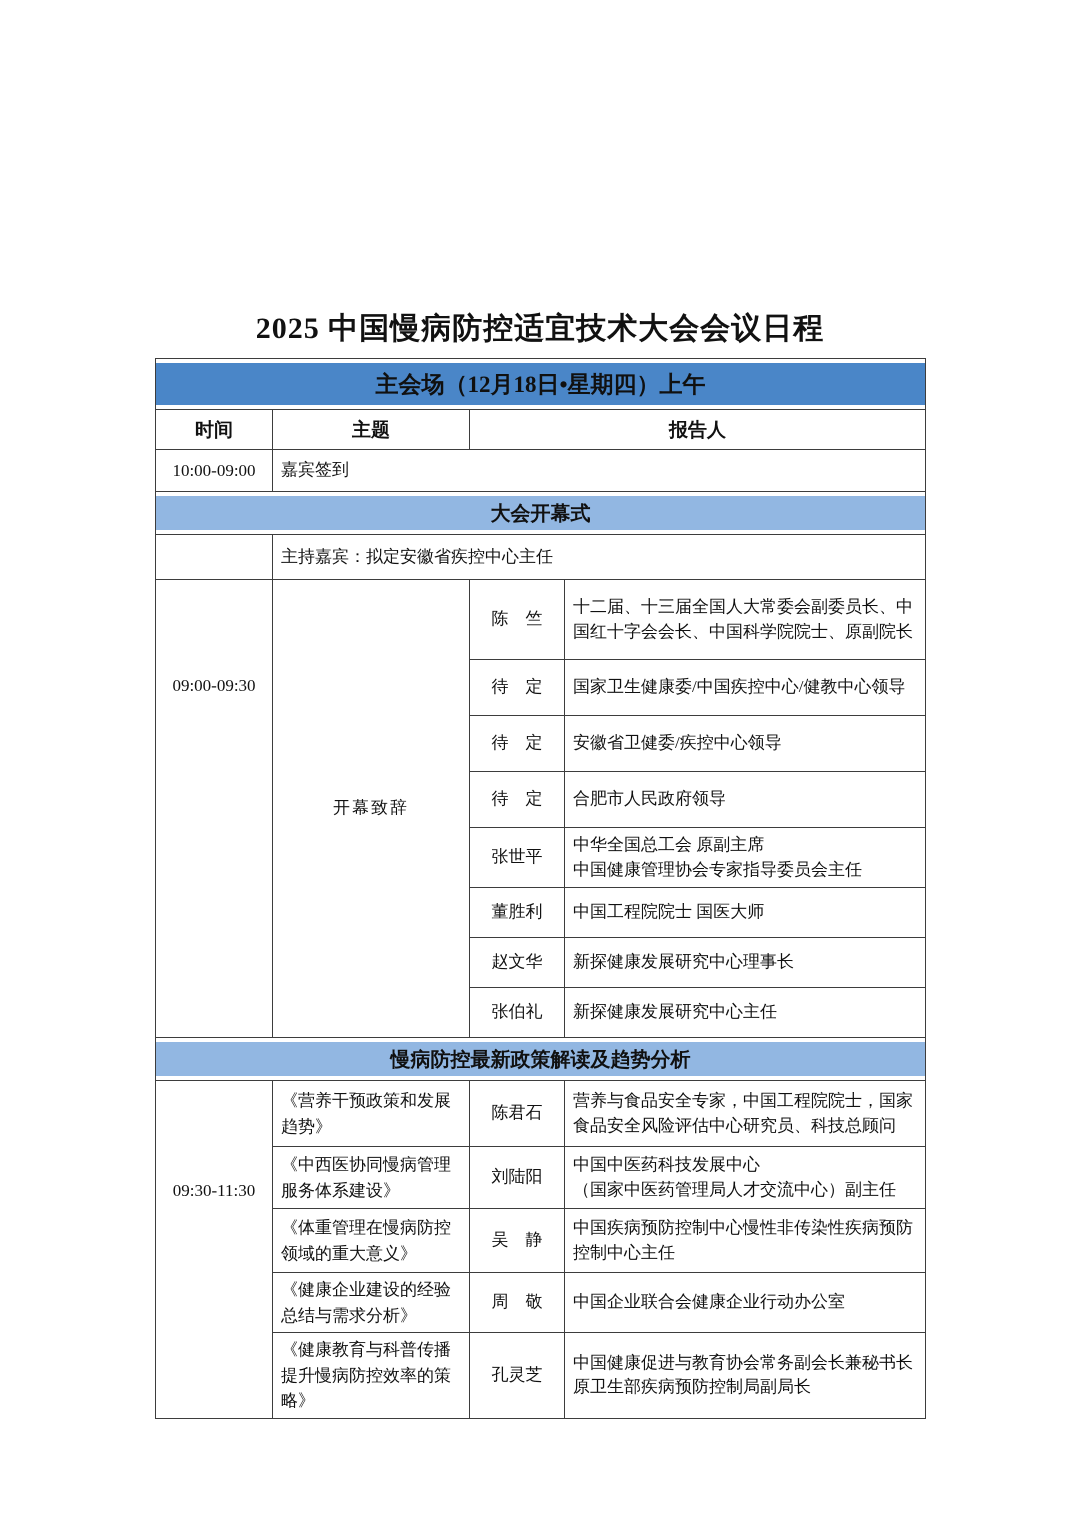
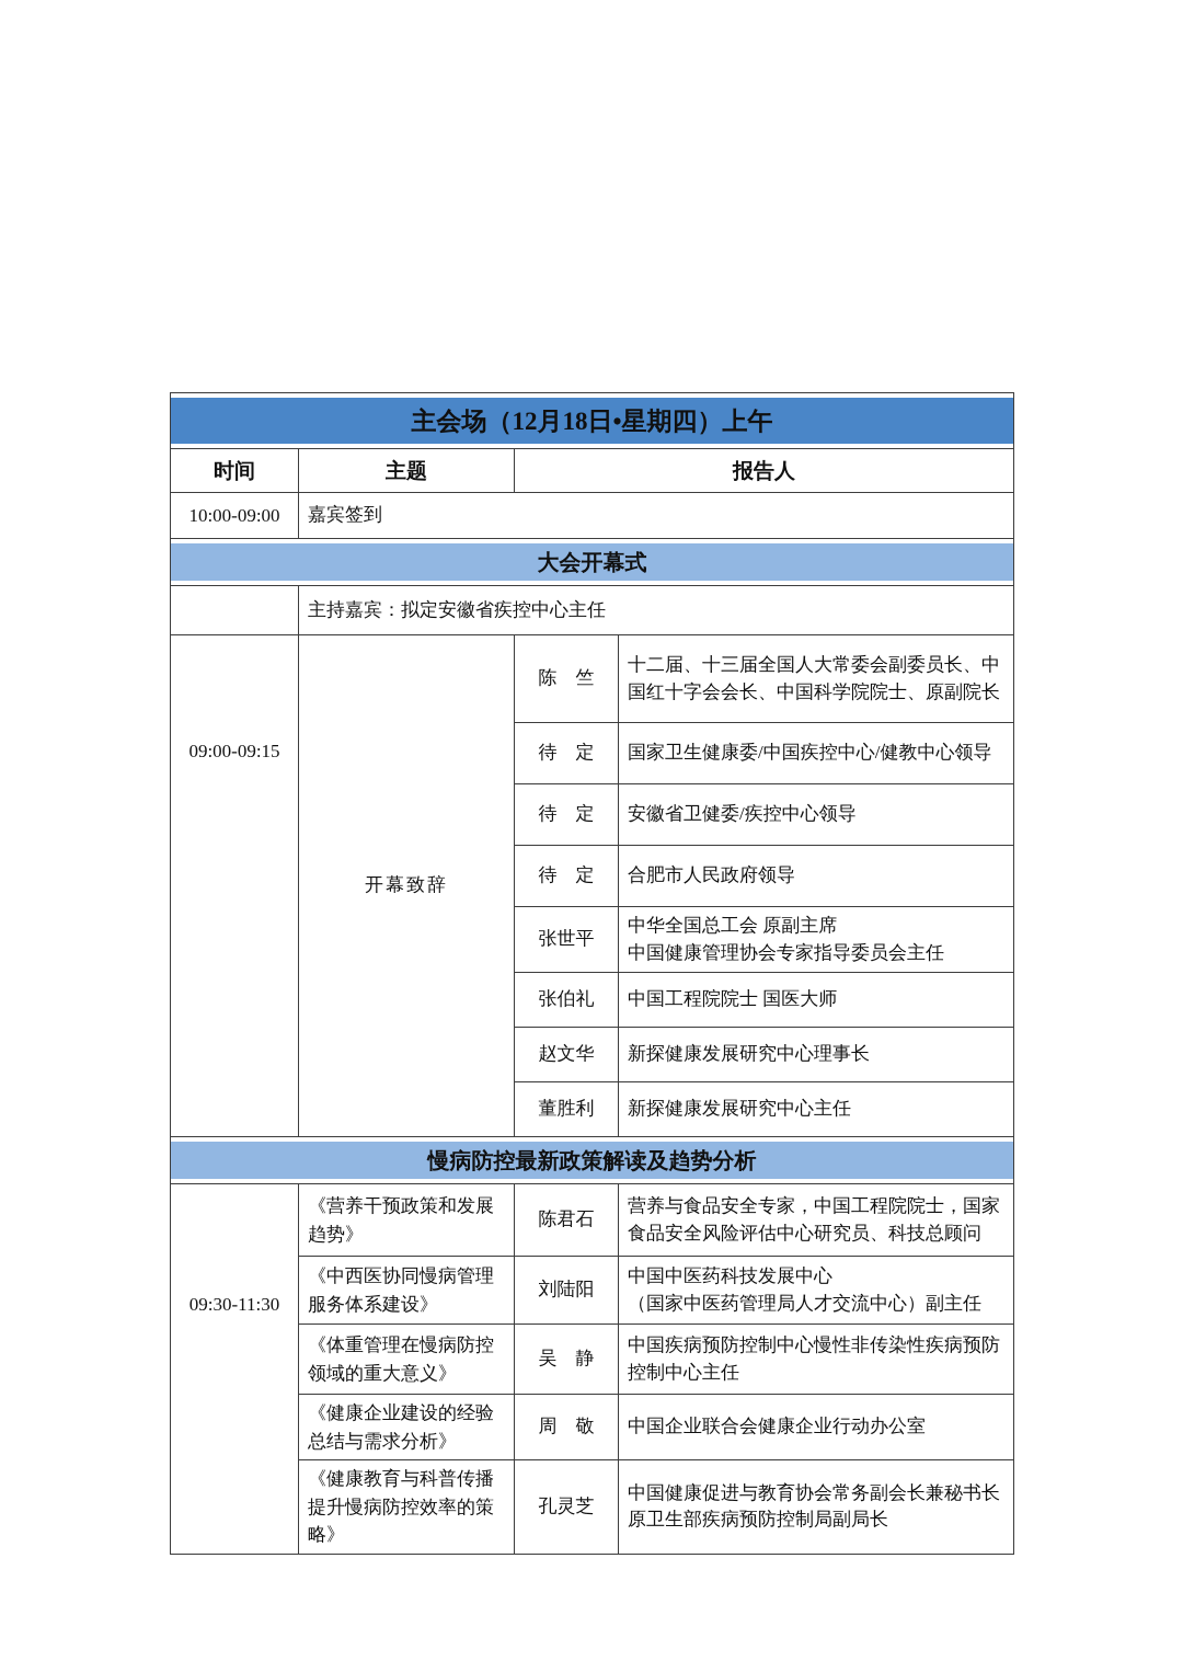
- 2025 中国慢病防控适宜技术大会会议日程
  主会场（12月18日•星期四）上午
  时间	主题	报告人
  10:00-09:00	嘉宾签到
  大会开幕式
  	主持嘉宾：拟定安徽省疾控中心主任
- 09:00-09:30	开幕致辞	陈 竺	十二届、十三届全国人大常委会副委员长、中国红十字会会长、中国科学院院士、原副院长
+ 09:00-09:15	开幕致辞	陈 竺	十二届、十三届全国人大常委会副委员长、中国红十字会会长、中国科学院院士、原副院长
  待 定	国家卫生健康委/中国疾控中心/健教中心领导
  待 定	安徽省卫健委/疾控中心领导
  待 定	合肥市人民政府领导
  张世平	中华全国总工会 原副主席 中国健康管理协会专家指导委员会主任
- 董胜利	中国工程院院士 国医大师
+ 张伯礼	中国工程院院士 国医大师
  赵文华	新探健康发展研究中心理事长
- 张伯礼	新探健康发展研究中心主任
+ 董胜利	新探健康发展研究中心主任
  慢病防控最新政策解读及趋势分析
  09:30-11:30	《营养干预政策和发展趋势》	陈君石	营养与食品安全专家，中国工程院院士，国家食品安全风险评估中心研究员、科技总顾问
  《中西医协同慢病管理服务体系建设》	刘陆阳	中国中医药科技发展中心 （国家中医药管理局人才交流中心）副主任
  《体重管理在慢病防控领域的重大意义》	吴 静	中国疾病预防控制中心慢性非传染性疾病预防控制中心主任
  《健康企业建设的经验总结与需求分析》	周 敬	中国企业联合会健康企业行动办公室
  《健康教育与科普传播提升慢病防控效率的策略》	孔灵芝	中国健康促进与教育协会常务副会长兼秘书长 原卫生部疾病预防控制局副局长
